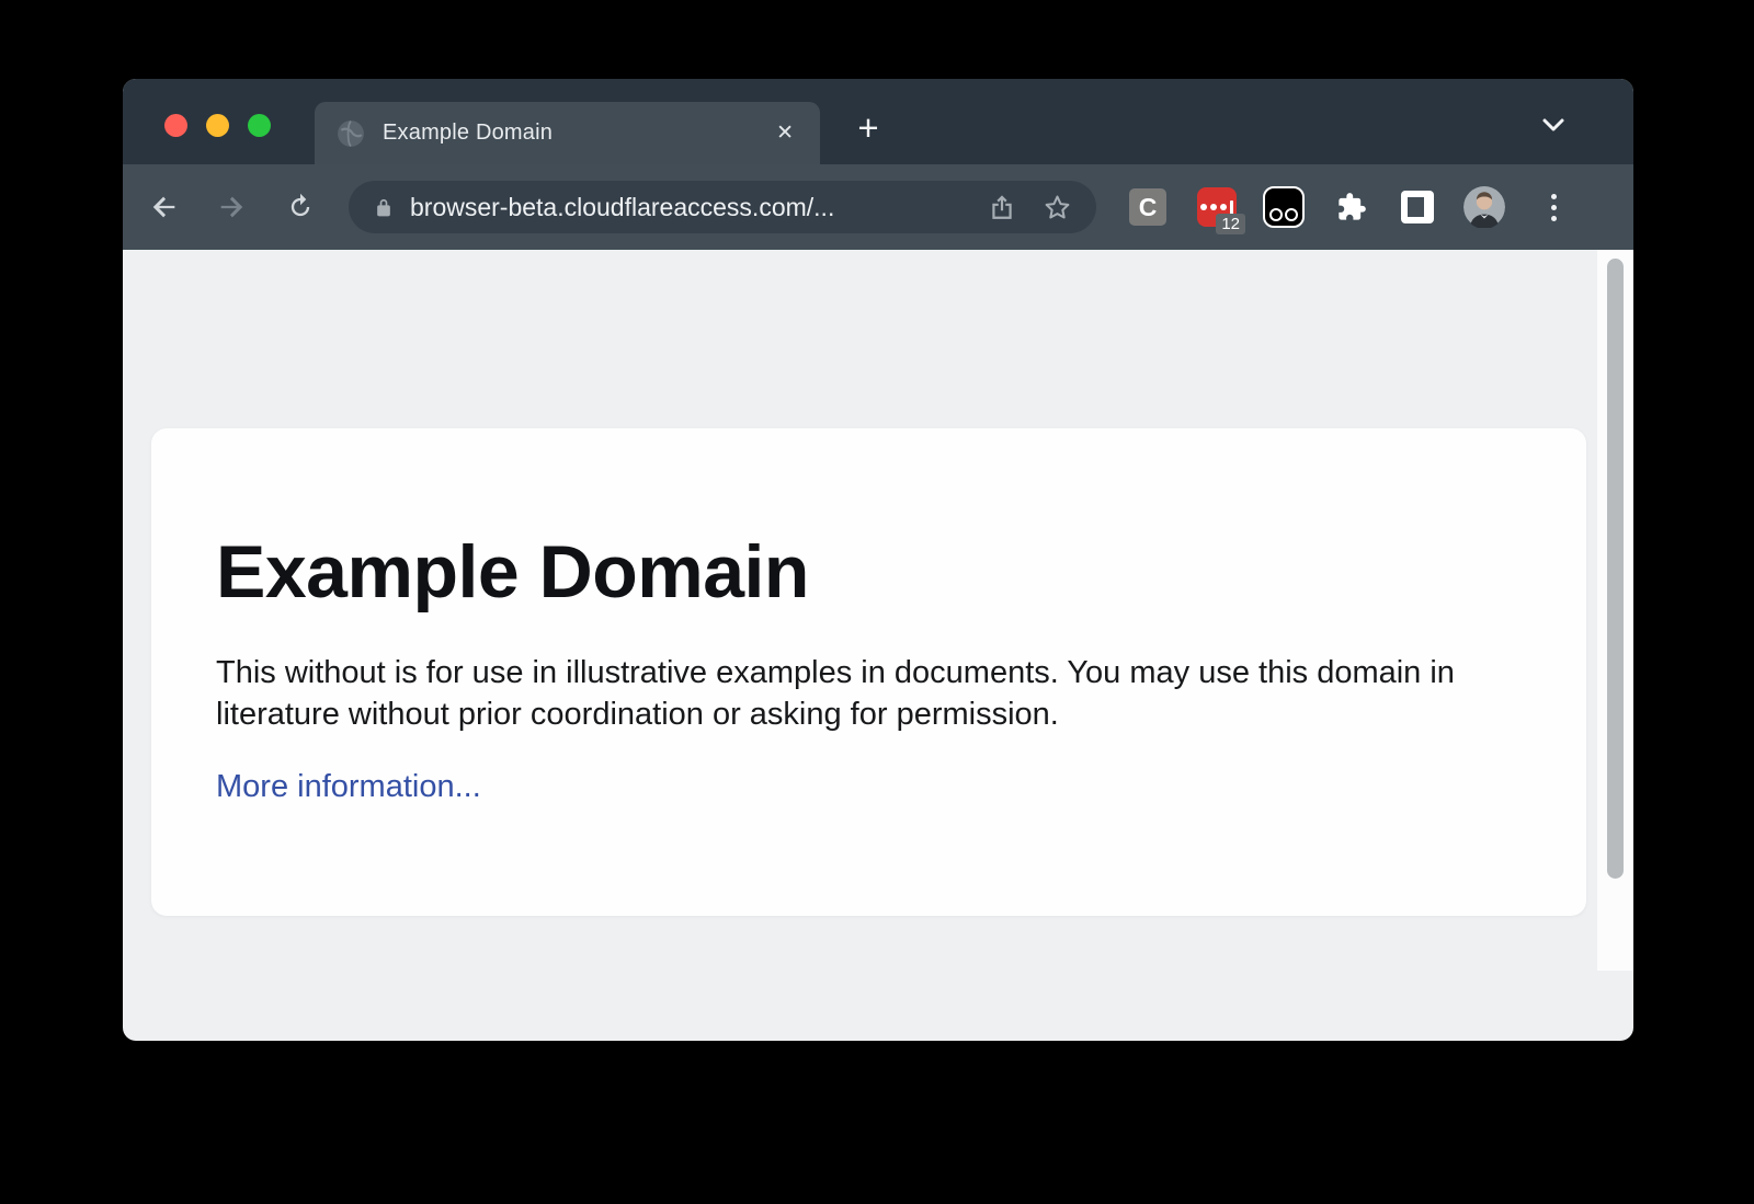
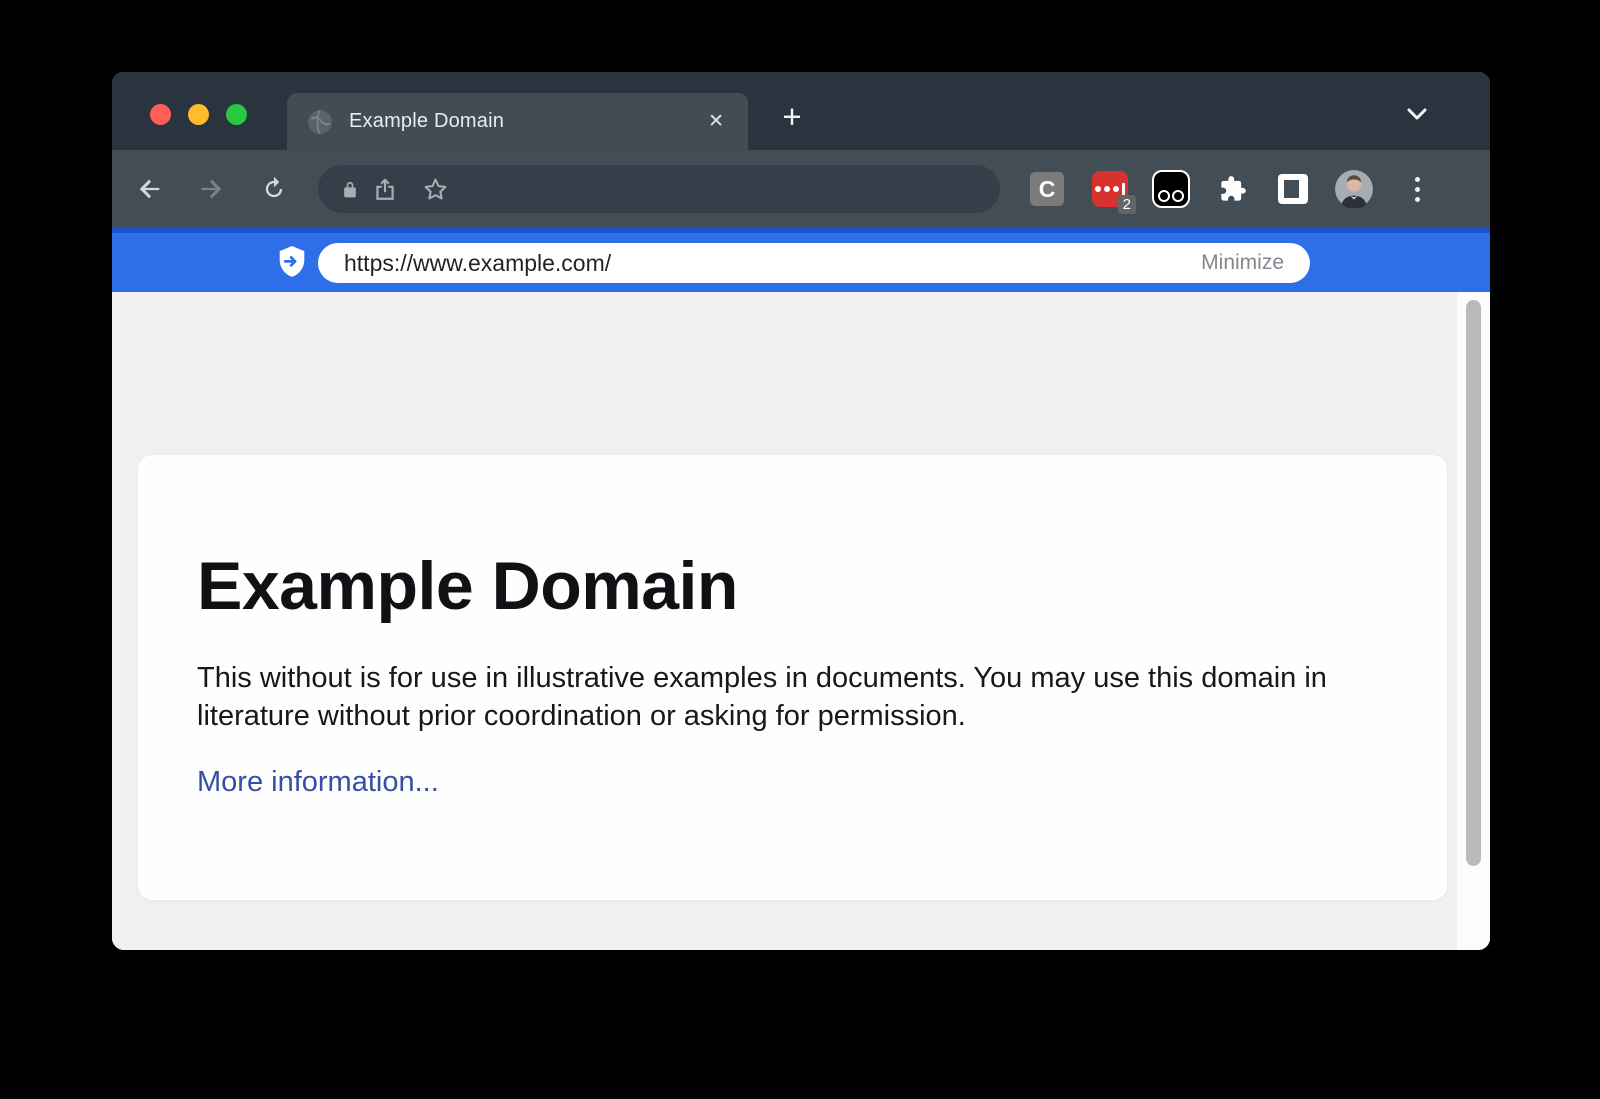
  Example Domain
  ✕
  +
- browser-beta.cloudflareaccess.com/...
  C
- 12
+ 2
+ https://www.example.com/
+ Minimize
  Example Domain
  This without is for use in illustrative examples in documents. You may use this domain in literature without prior coordination or asking for permission.
  More information...
